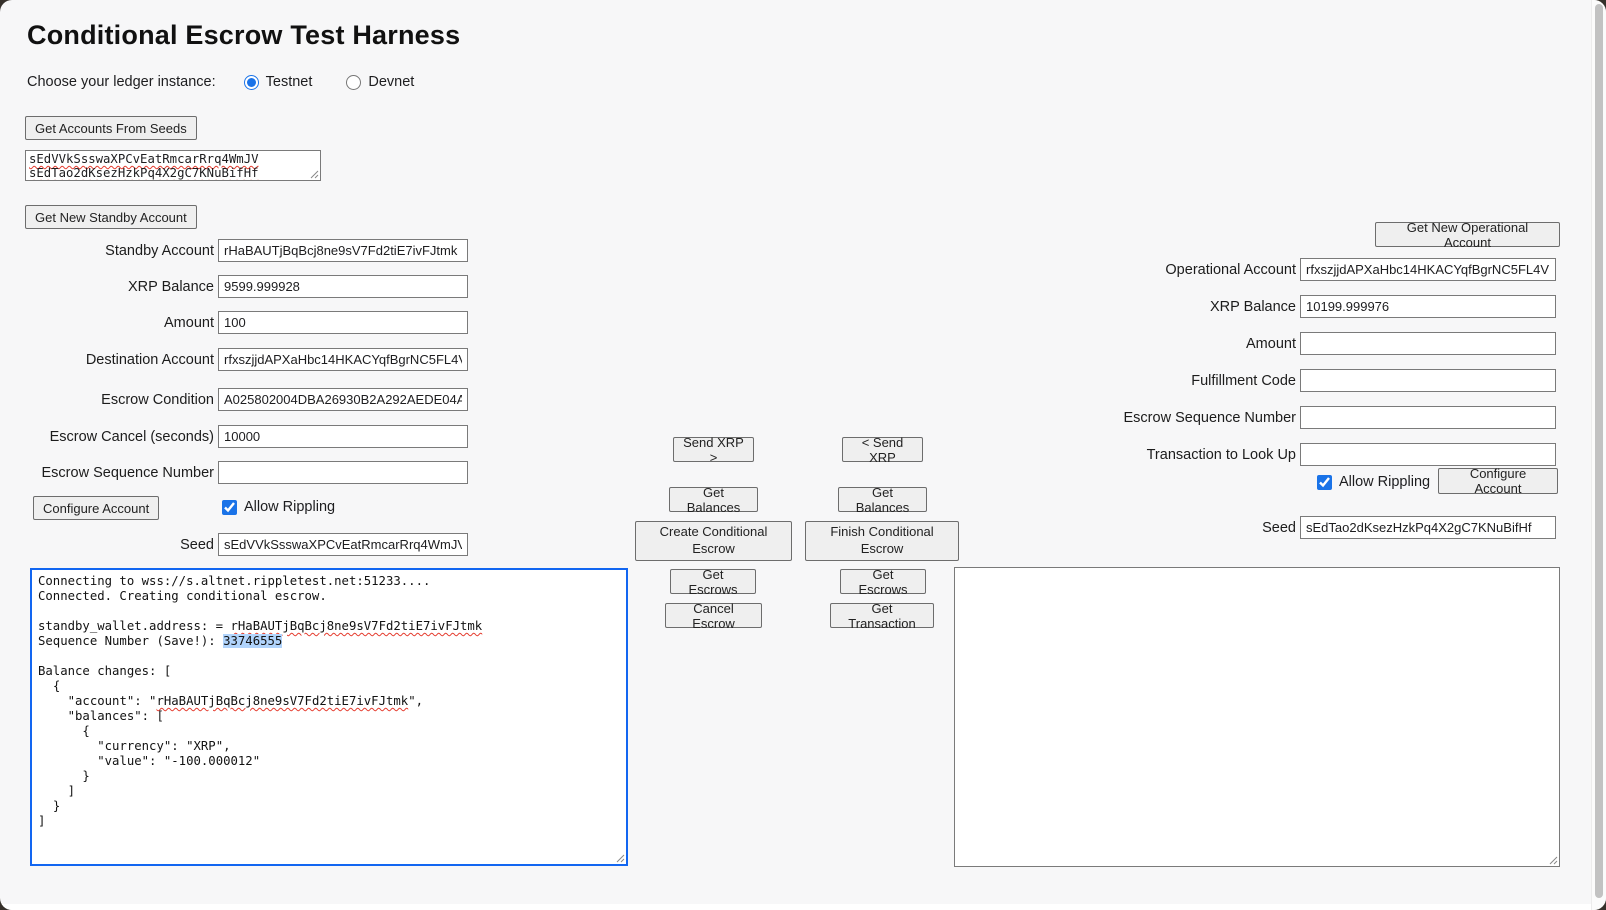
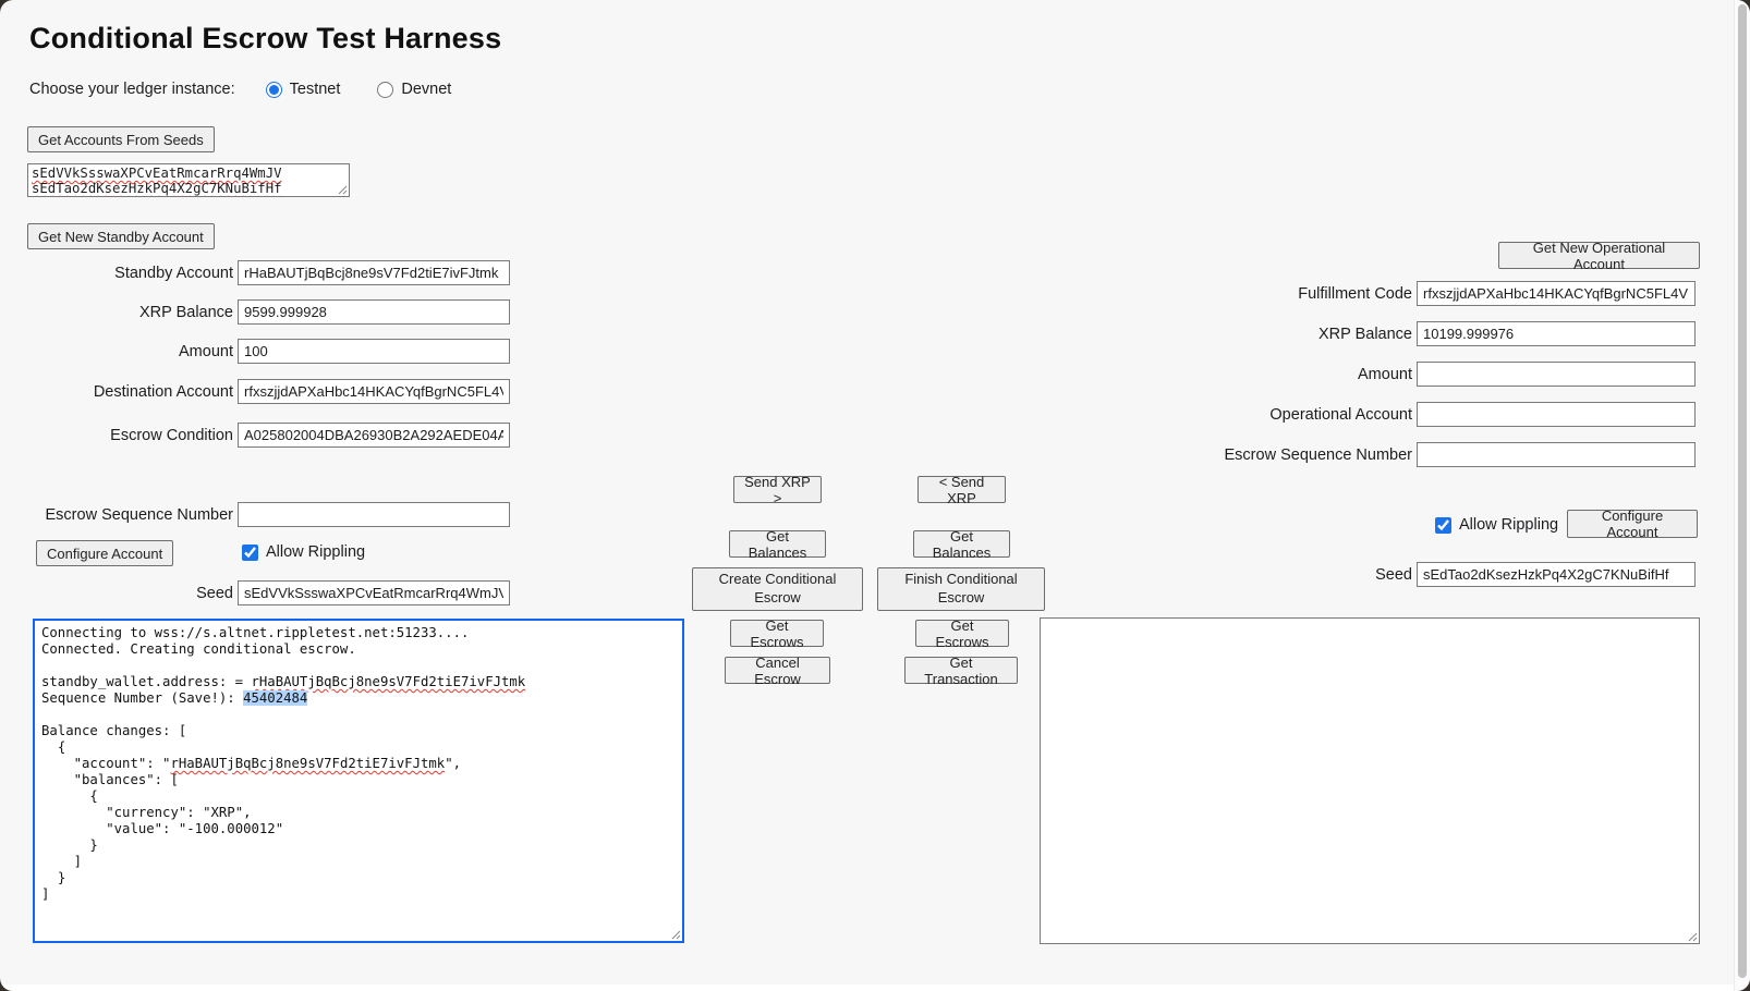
  Conditional Escrow Test Harness
  Choose your ledger instance:
  Testnet
  Devnet
  Get Accounts From Seeds
  sEdVVkSsswaXPCvEatRmcarRrq4WmJV
  sEdTao2dKsezHzkPq4X2gC7KNuBifHf
  Get New Standby Account
  Standby Account
  rHaBAUTjBqBcj8ne9sV7Fd2tiE7ivFJtmk
  XRP Balance
  9599.999928
  Amount
  100
  Destination Account
  rfxszjjdAPXaHbc14HKACYqfBgrNC5FL4
  Escrow Condition
  A025802004DBA26930B2A292AEDE04A
- Escrow Cancel (seconds)
- 10000
  Escrow Sequence Number
  Configure Account
  Allow Rippling
  Seed
  sEdVVkSsswaXPCvEatRmcarRrq4WmJV
  Send XRP >
  Get Balances
  Create Conditional Escrow
  Get Escrows
  Cancel Escrow
  < Send XRP
  Get Balances
  Finish Conditional Escrow
  Get Escrows
  Get Transaction
  Get New Operational Account
- Operational Account
+ Fulfillment Code
  rfxszjjdAPXaHbc14HKACYqfBgrNC5FL4V
  XRP Balance
  10199.999976
  Amount
- Fulfillment Code
+ Operational Account
  Escrow Sequence Number
- Transaction to Look Up
  Allow Rippling
  Configure Account
  Seed
  sEdTao2dKsezHzkPq4X2gC7KNuBifHf
  Connecting to wss://s.altnet.rippletest.net:51233....
  Connected. Creating conditional escrow.
  standby_wallet.address: = rHaBAUTjBqBcj8ne9sV7Fd2tiE7ivFJtmk
- Sequence Number (Save!): 33746555
+ Sequence Number (Save!): 45402484
  Balance changes: [
  {
  "account": "rHaBAUTjBqBcj8ne9sV7Fd2tiE7ivFJtmk",
  "balances": [
  {
  "currency": "XRP",
  "value": "-100.000012"
  }
  ]
  }
  ]
